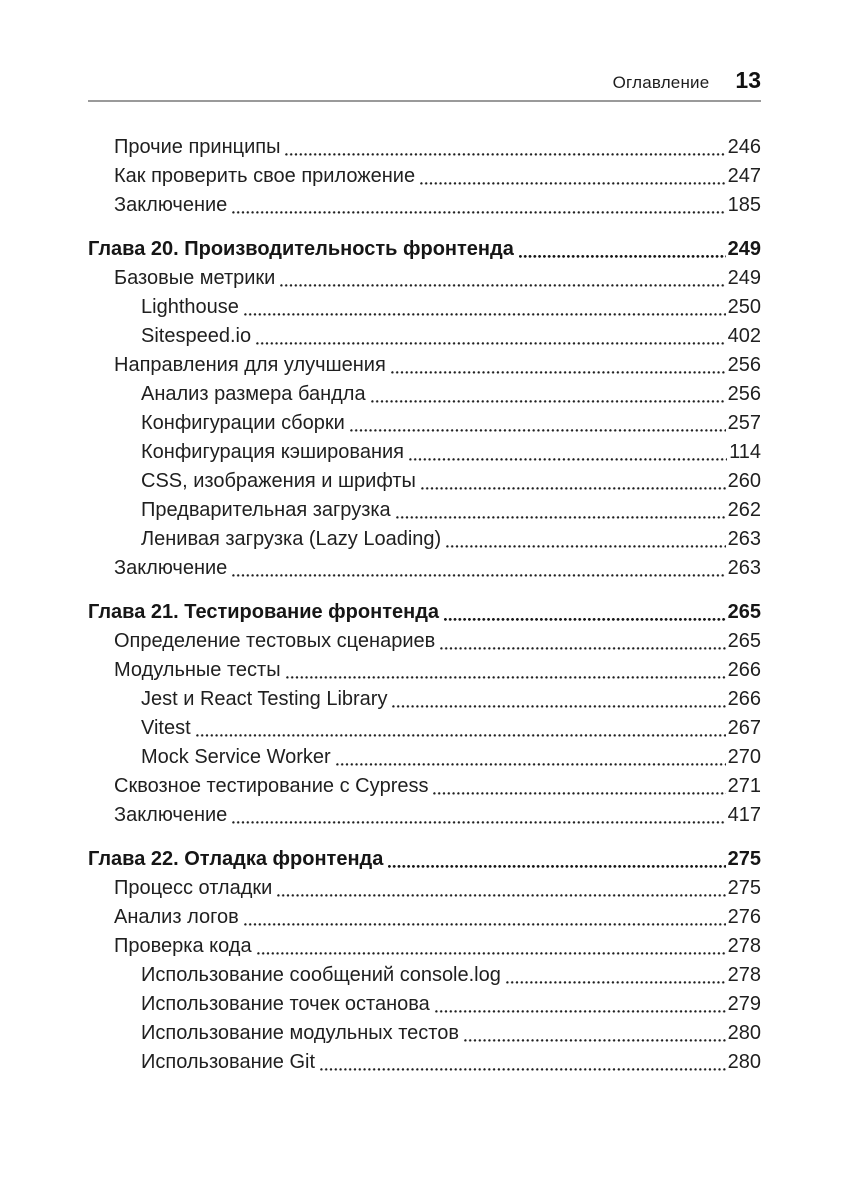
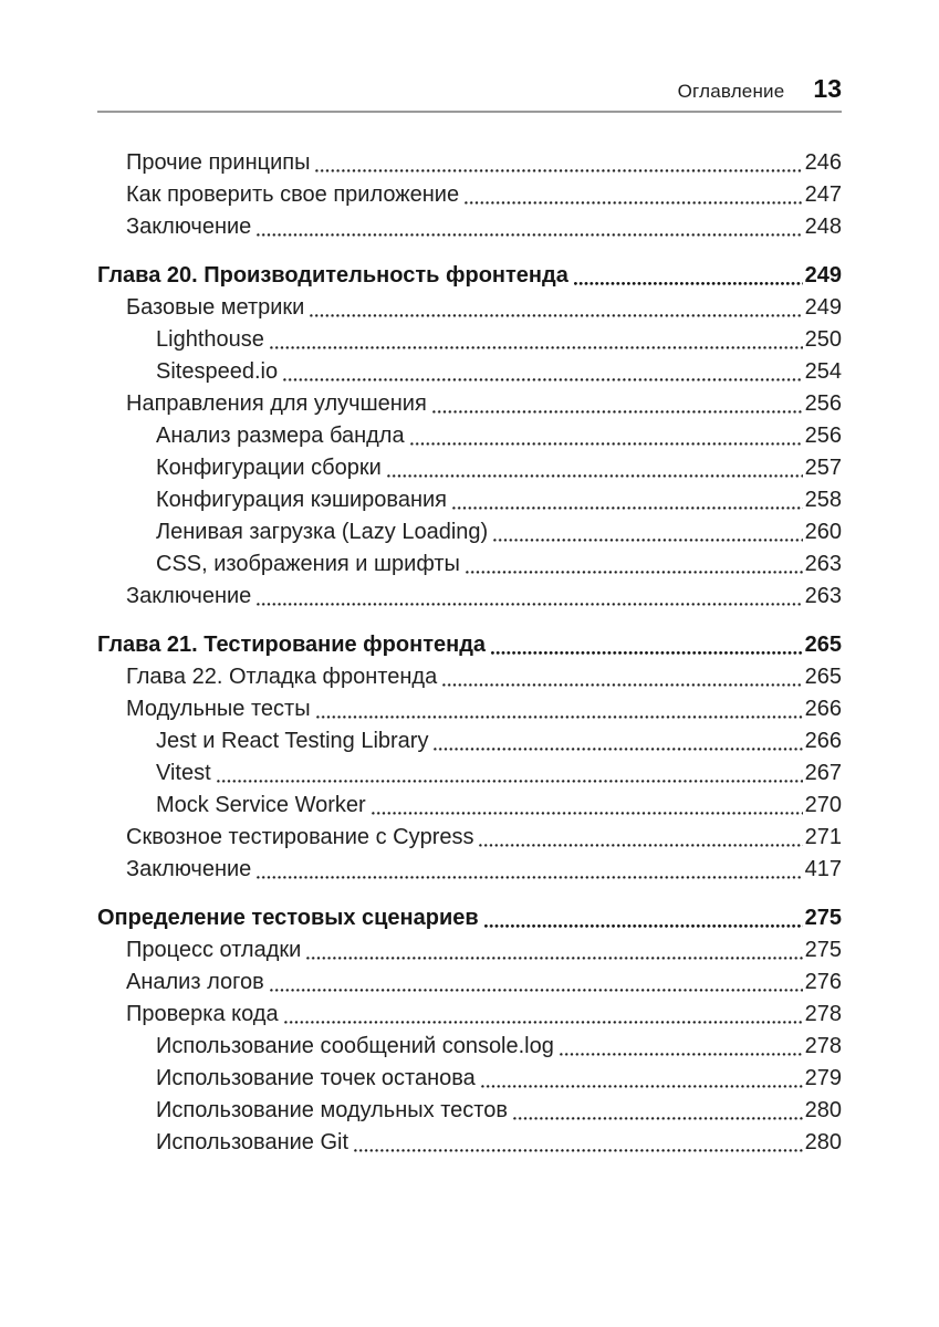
  Оглавление
  13
  Прочие принципы
  246
  Как проверить свое приложение
  247
  Заключение
- 185
+ 248
  Глава 20. Производительность фронтенда
  249
  Базовые метрики
  249
  Lighthouse
  250
  Sitespeed.io
- 402
+ 254
  Направления для улучшения
  256
  Анализ размера бандла
  256
  Конфигурации сборки
  257
  Конфигурация кэширования
- 114
+ 258
- CSS, изображения и шрифты
+ Ленивая загрузка (Lazy Loading)
  260
- Предварительная загрузка
- 262
- Ленивая загрузка (Lazy Loading)
+ CSS, изображения и шрифты
  263
  Заключение
  263
  Глава 21. Тестирование фронтенда
  265
- Определение тестовых сценариев
+ Глава 22. Отладка фронтенда
  265
  Модульные тесты
  266
  Jest и React Testing Library
  266
  Vitest
  267
  Mock Service Worker
  270
  Сквозное тестирование с Cypress
  271
  Заключение
  417
- Глава 22. Отладка фронтенда
+ Определение тестовых сценариев
  275
  Процесс отладки
  275
  Анализ логов
  276
  Проверка кода
  278
  Использование сообщений console.log
  278
  Использование точек останова
  279
  Использование модульных тестов
  280
  Использование Git
  280
